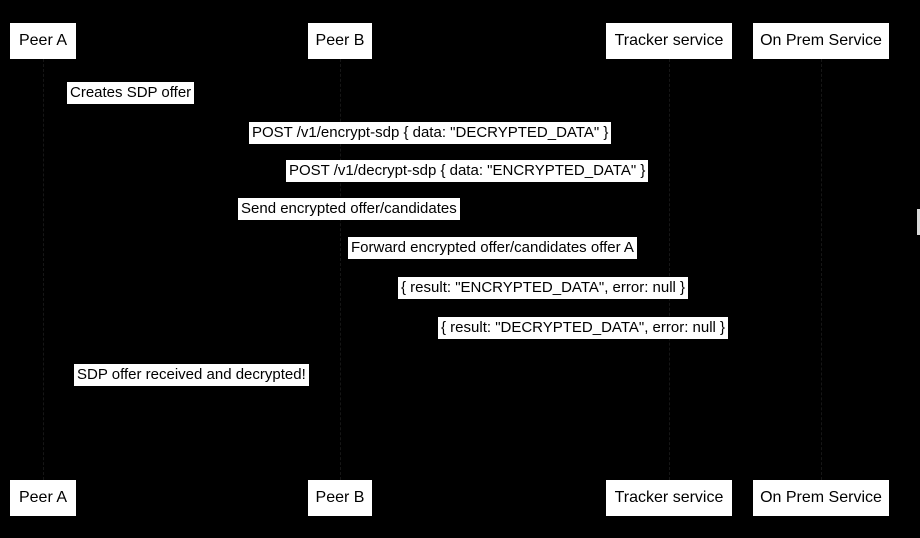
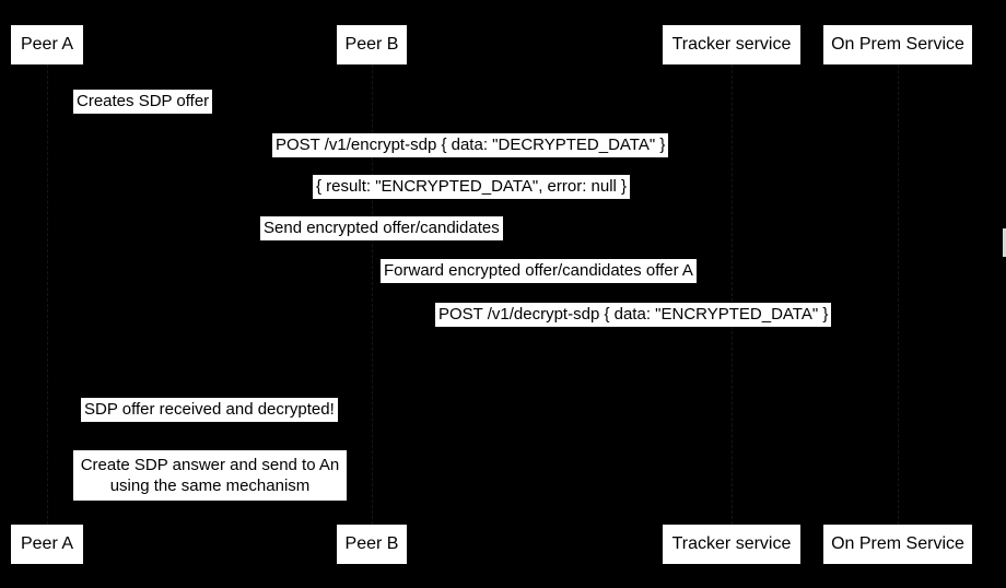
  Peer A
  Peer B
  Tracker service
  On Prem Service
  Creates SDP offer
  POST /v1/encrypt-sdp { data: "DECRYPTED_DATA" }
- POST /v1/decrypt-sdp { data: "ENCRYPTED_DATA" }
+ { result: "ENCRYPTED_DATA", error: null }
  Send encrypted offer/candidates
  Forward encrypted offer/candidates offer A
- { result: "ENCRYPTED_DATA", error: null }
+ POST /v1/decrypt-sdp { data: "ENCRYPTED_DATA" }
- { result: "DECRYPTED_DATA", error: null }
  SDP offer received and decrypted!
+ Create SDP answer and send to An
+ using the same mechanism
  Peer A
  Peer B
  Tracker service
  On Prem Service
